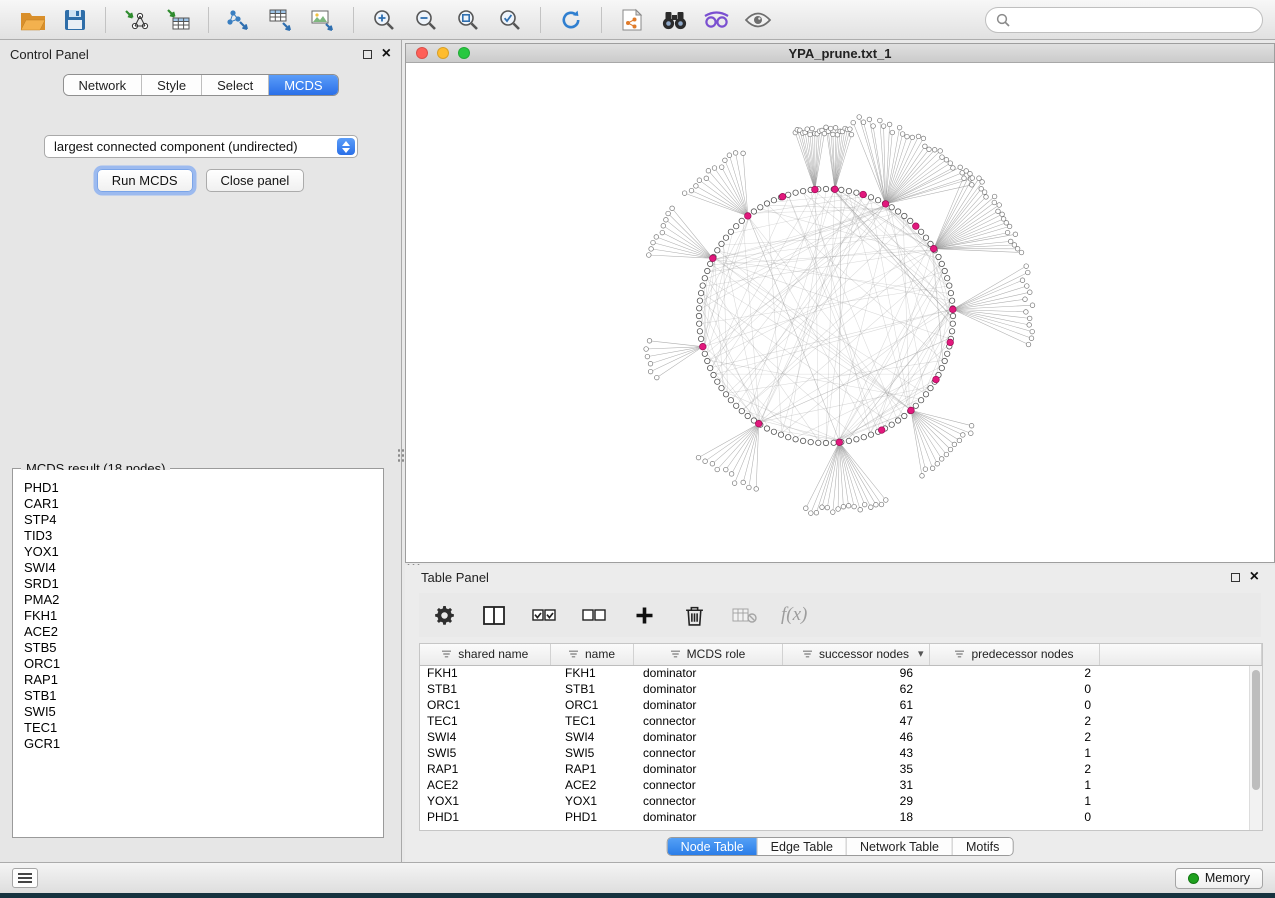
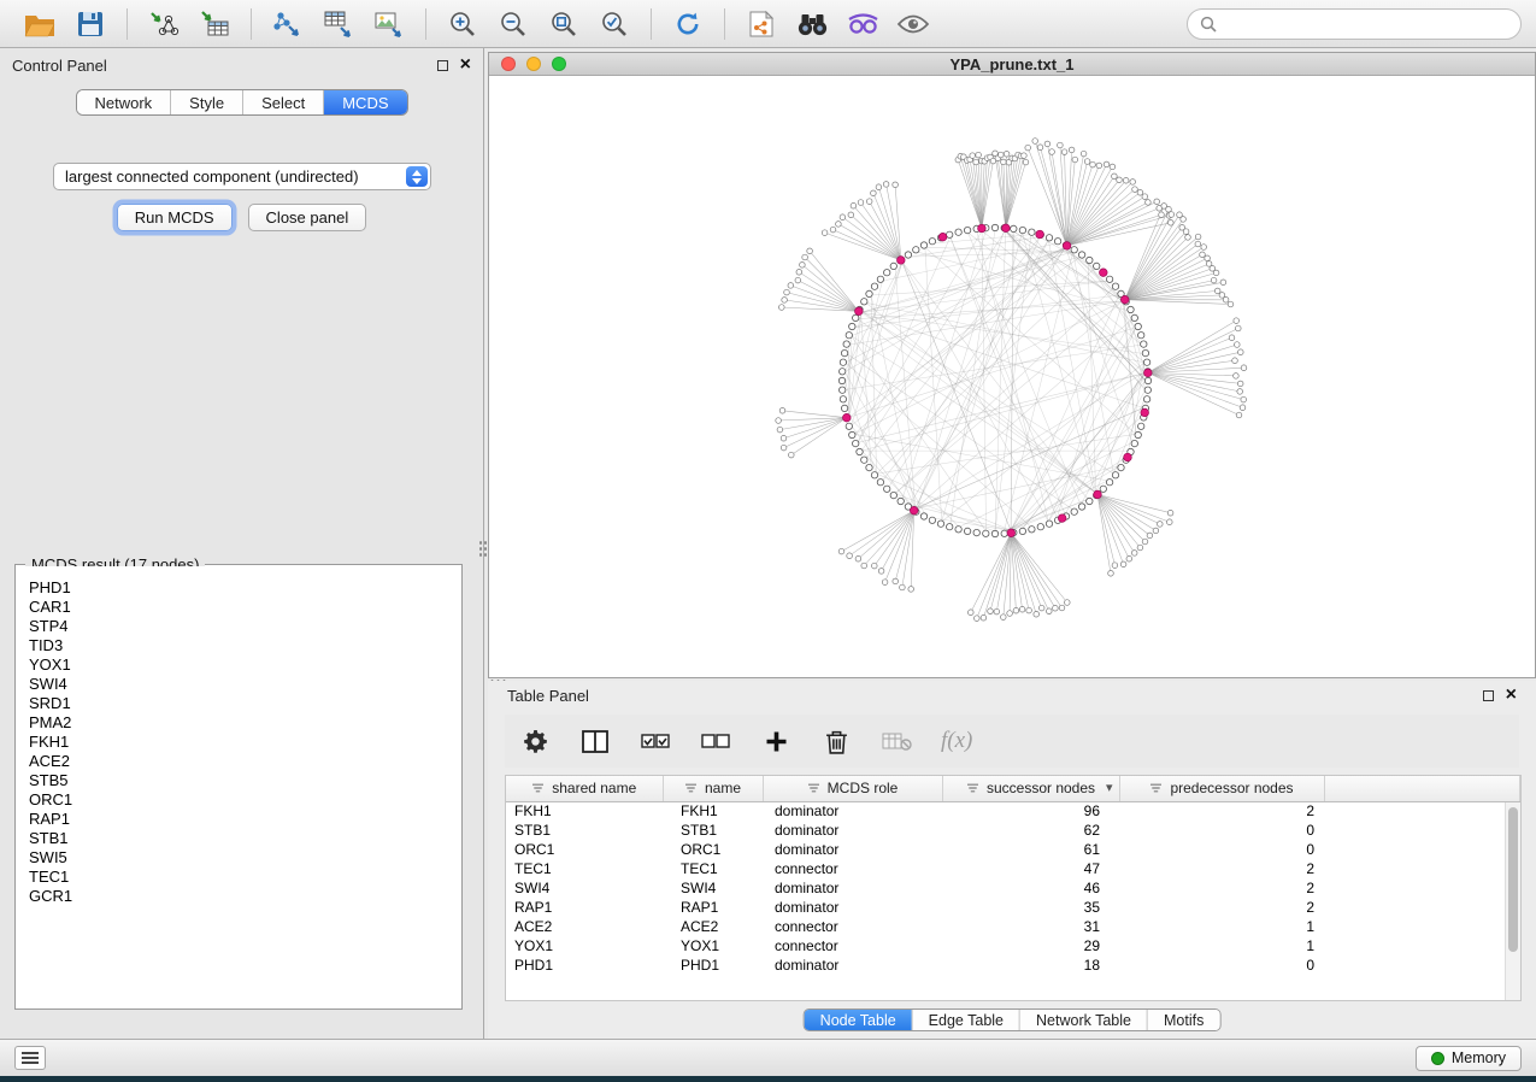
  Control Panel
  ×
  Network
  Style
  Select
  MCDS
  largest connected component (undirected)
  Run MCDS
  Close panel
- MCDS result (18 nodes)
+ MCDS result (17 nodes)
  PHD1
  CAR1
  STP4
  TID3
  YOX1
  SWI4
  SRD1
  PMA2
  FKH1
  ACE2
  STB5
  ORC1
  RAP1
  STB1
  SWI5
  TEC1
  GCR1
  YPA_prune.txt_1
  Table Panel
  ×
  f(x)
  shared name	name	MCDS role	successor nodes ▾	predecessor nodes
  FKH1	FKH1	dominator	96	2
  STB1	STB1	dominator	62	0
  ORC1	ORC1	dominator	61	0
  TEC1	TEC1	connector	47	2
  SWI4	SWI4	dominator	46	2
- SWI5	SWI5	connector	43	1
  RAP1	RAP1	dominator	35	2
  ACE2	ACE2	connector	31	1
  YOX1	YOX1	connector	29	1
  PHD1	PHD1	dominator	18	0
  Node Table
  Edge Table
  Network Table
  Motifs
  Memory
